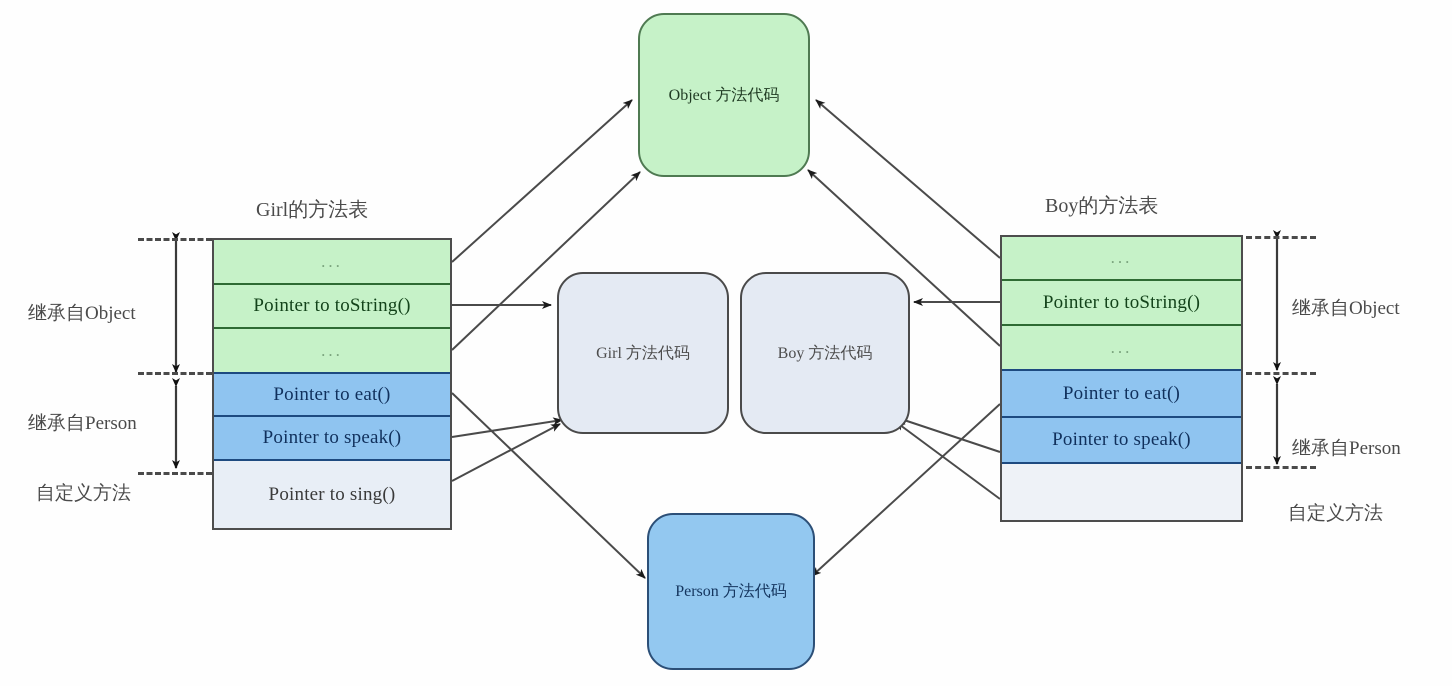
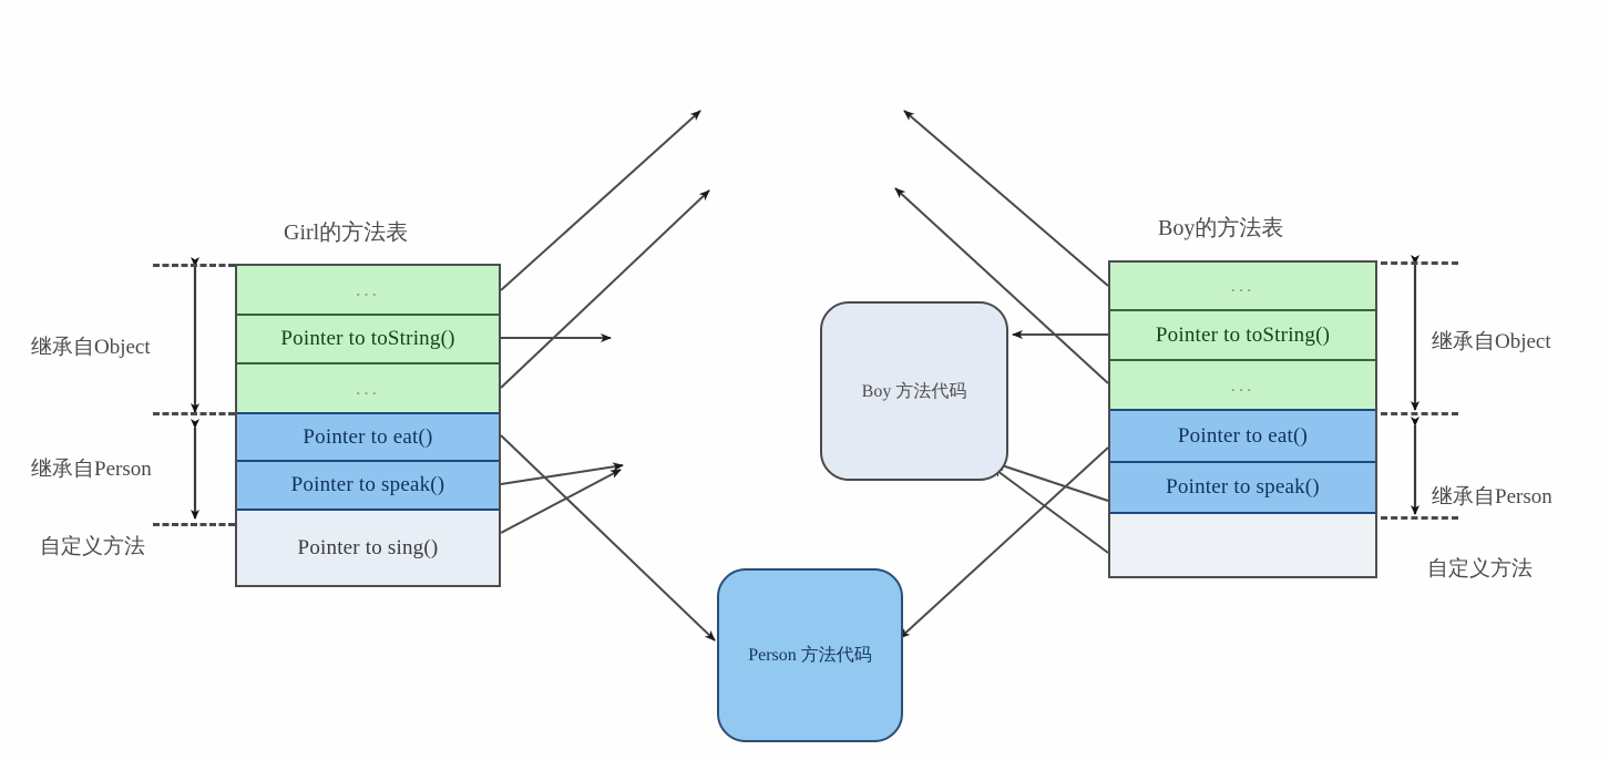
  继承自Object
  继承自Person
  自定义方法
  继承自Object
  继承自Person
  自定义方法
  Girl的方法表
  Boy的方法表
  ...
  Pointer to toString()
  ...
  Pointer to eat()
  Pointer to speak()
  Pointer to sing()
  ...
  Pointer to toString()
  ...
  Pointer to eat()
  Pointer to speak()
- Object 方法代码
- Girl 方法代码
  Boy 方法代码
  Person 方法代码
